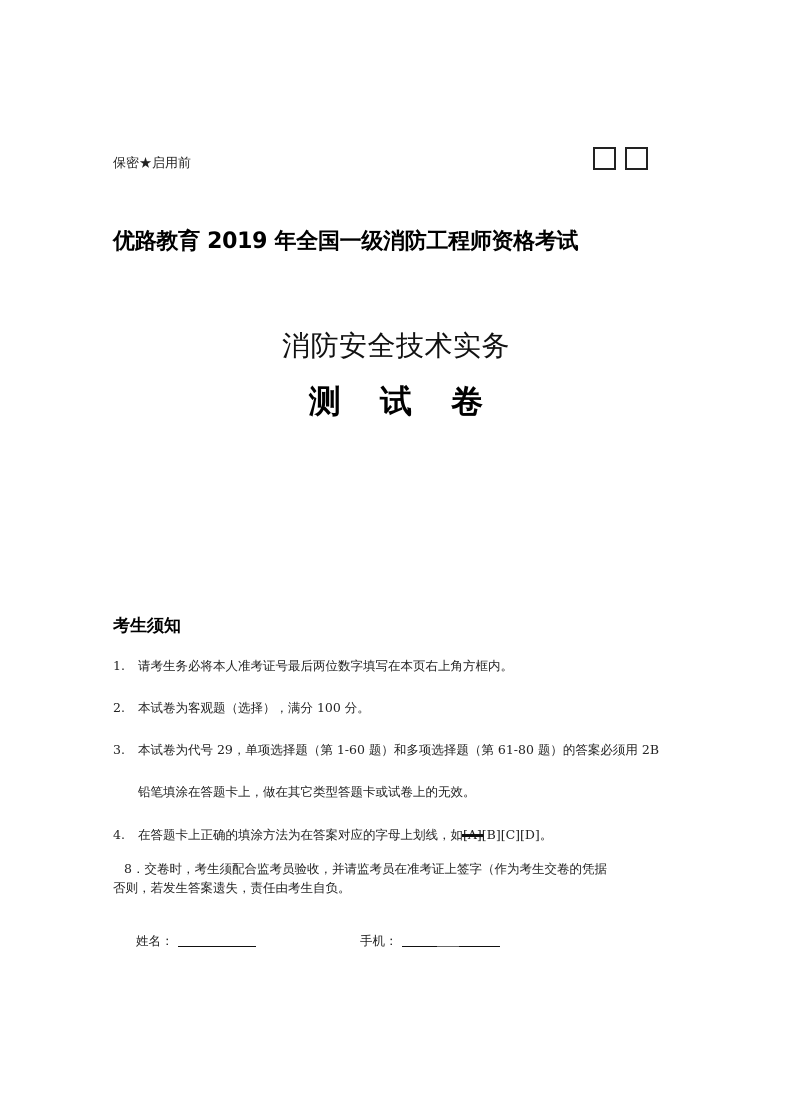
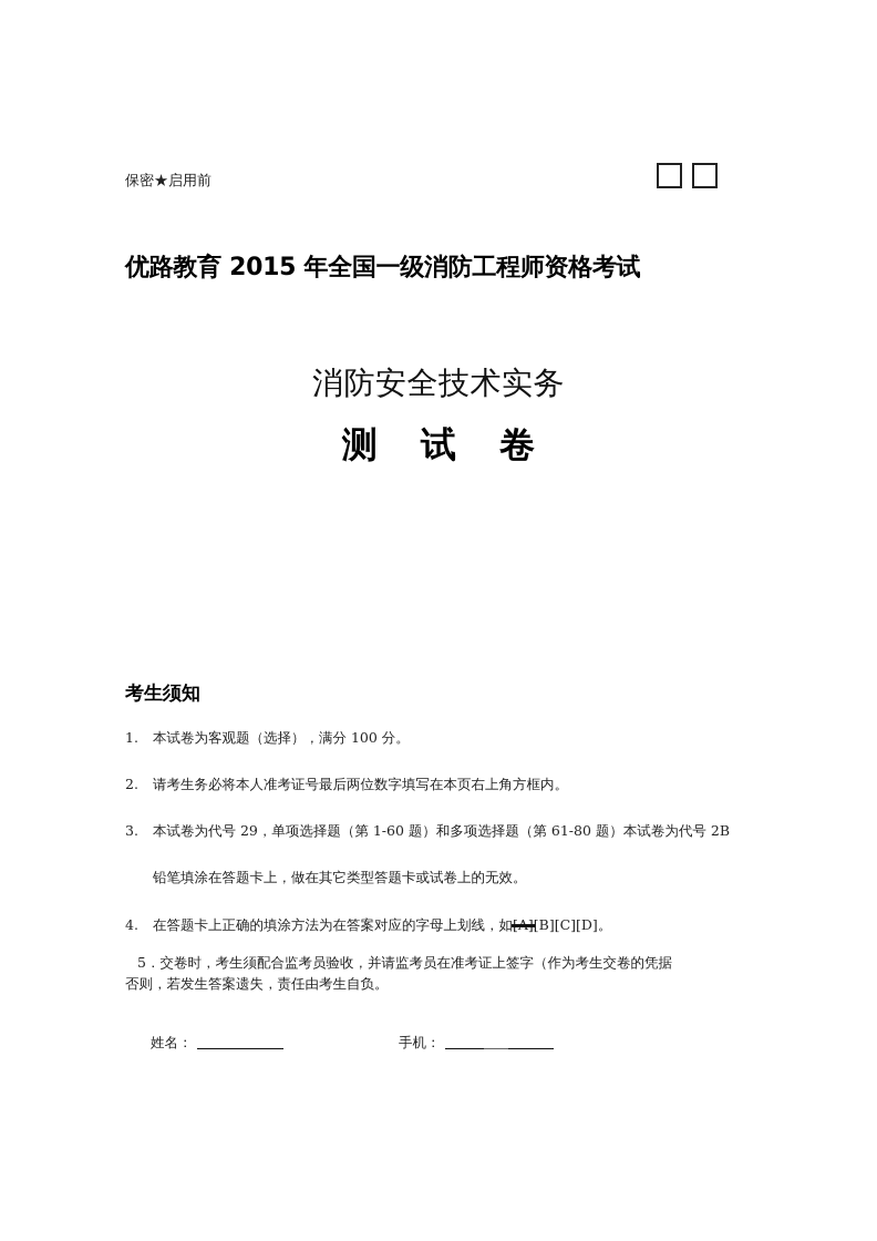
  保密★启用前
- 优路教育 2019 年全国一级消防工程师资格考试
+ 优路教育 2015 年全国一级消防工程师资格考试
  消防安全技术实务
  测 试 卷
  考生须知
  1.
- 请考生务必将本人准考证号最后两位数字填写在本页右上角方框内。
+ 本试卷为客观题（选择），满分 100 分。
  2.
- 本试卷为客观题（选择），满分 100 分。
+ 请考生务必将本人准考证号最后两位数字填写在本页右上角方框内。
  3.
- 本试卷为代号 29，单项选择题（第 1-60 题）和多项选择题（第 61-80 题）的答案必须用 2B
+ 本试卷为代号 29，单项选择题（第 1-60 题）和多项选择题（第 61-80 题）本试卷为代号 2B
  铅笔填涂在答题卡上，做在其它类型答题卡或试卷上的无效。
  4.
  在答题卡上正确的填涂方法为在答案对应的字母上划线，如[A][B][C][D]。
- 8．交卷时，考生须配合监考员验收，并请监考员在准考证上签字（作为考生交卷的凭据
+ 5．交卷时，考生须配合监考员验收，并请监考员在准考证上签字（作为考生交卷的凭据
  否则，若发生答案遗失，责任由考生自负。
  姓名：
  手机：
